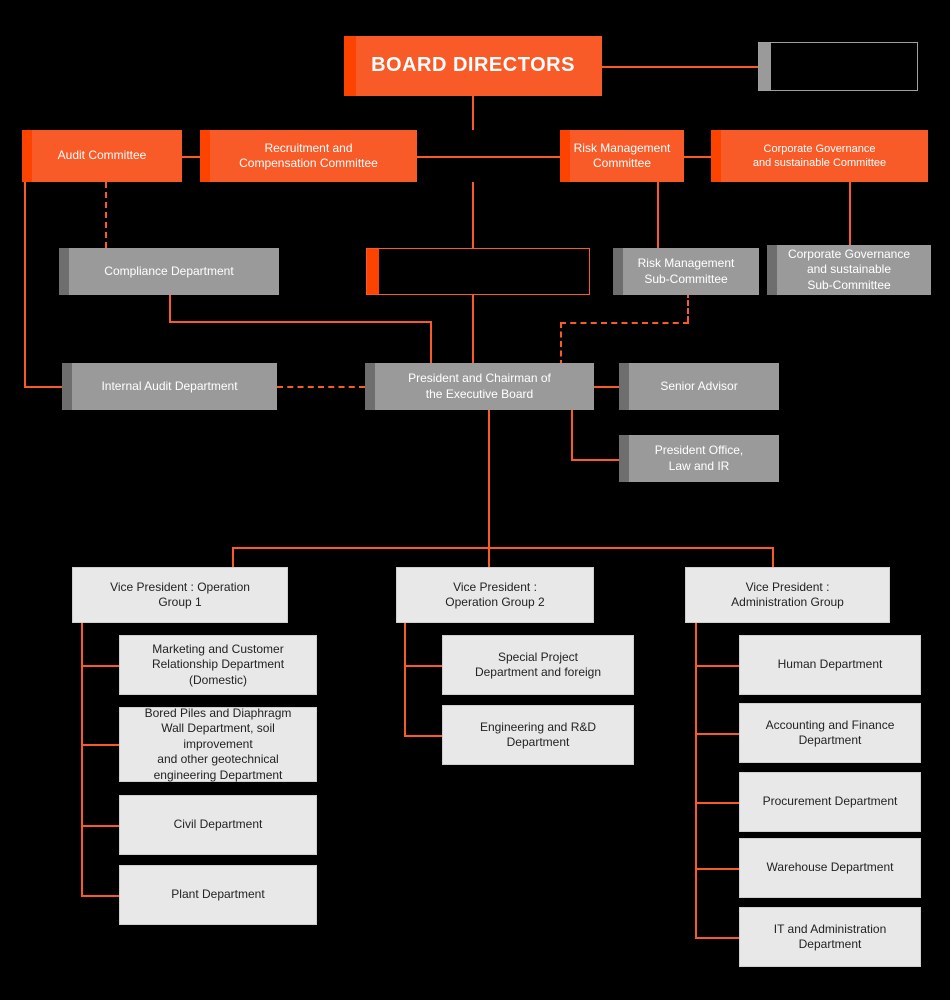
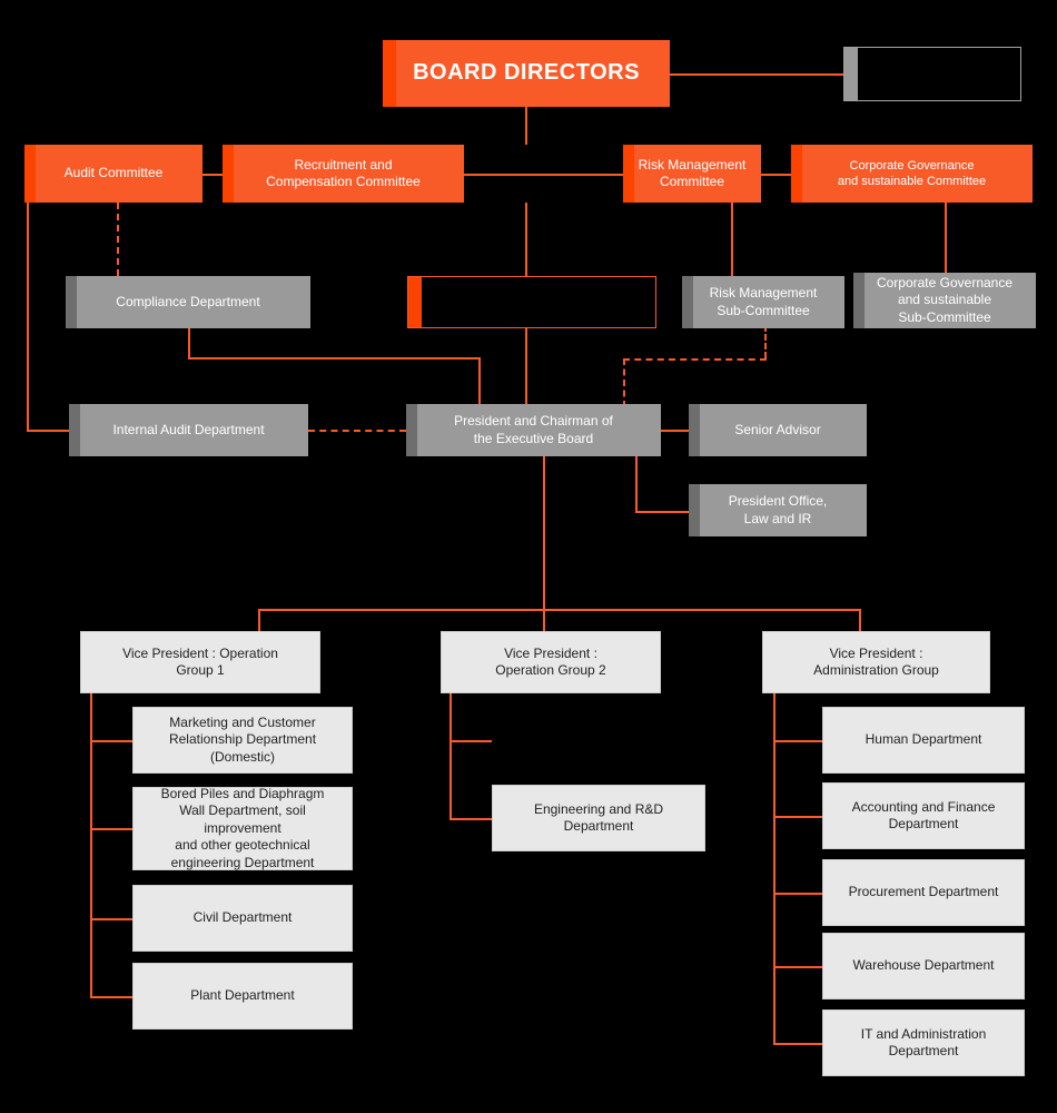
  BOARD DIRECTORS
  Audit Committee
  Recruitment and
  Compensation Committee
  Risk Management
  Committee
  Corporate Governance
  and sustainable Committee
  Compliance Department
  Risk Management
  Sub-Committee
  Corporate Governance
  and sustainable
  Sub-Committee
  Internal Audit Department
  President and Chairman of
  the Executive Board
  Senior Advisor
  President Office,
  Law and IR
  Vice President : Operation
  Group 1
  Vice President :
  Operation Group 2
  Vice President :
  Administration Group
  Marketing and Customer
  Relationship Department
  (Domestic)
  Bored Piles and Diaphragm
  Wall Department, soil improvement
  and other geotechnical
  engineering Department
  Civil Department
  Plant Department
- Special Project
- Department and foreign
  Engineering and R&D
  Department
  Human Department
  Accounting and Finance
  Department
  Procurement Department
  Warehouse Department
  IT and Administration
  Department
